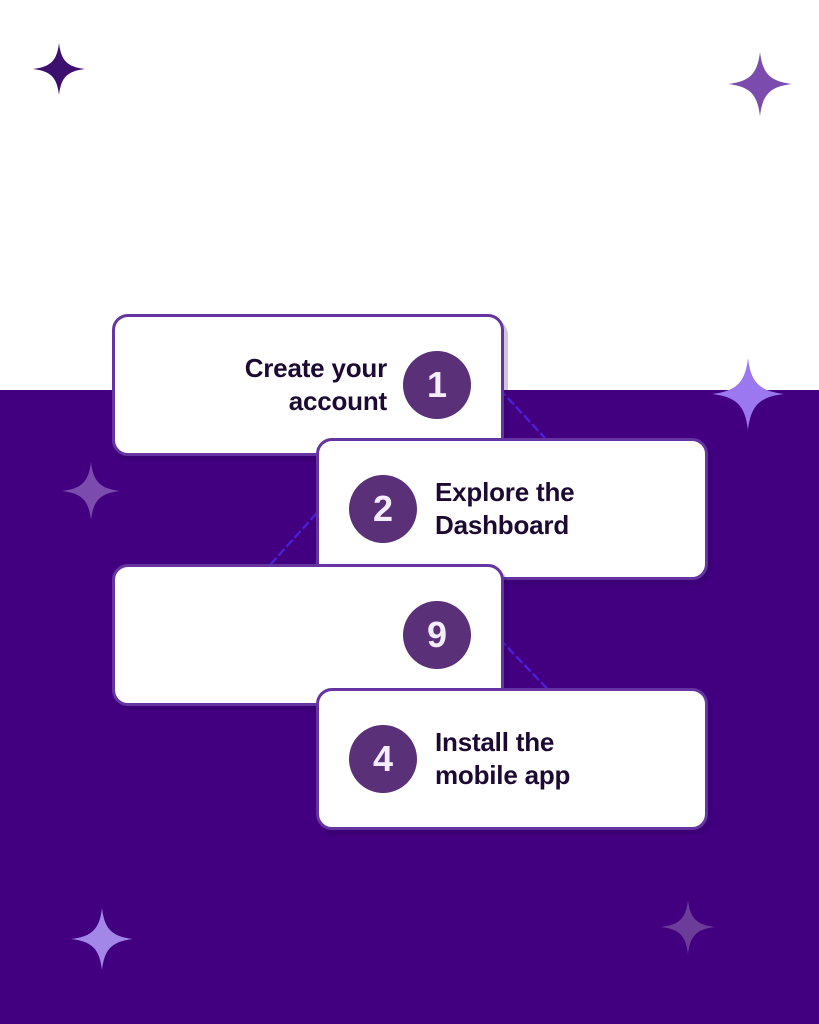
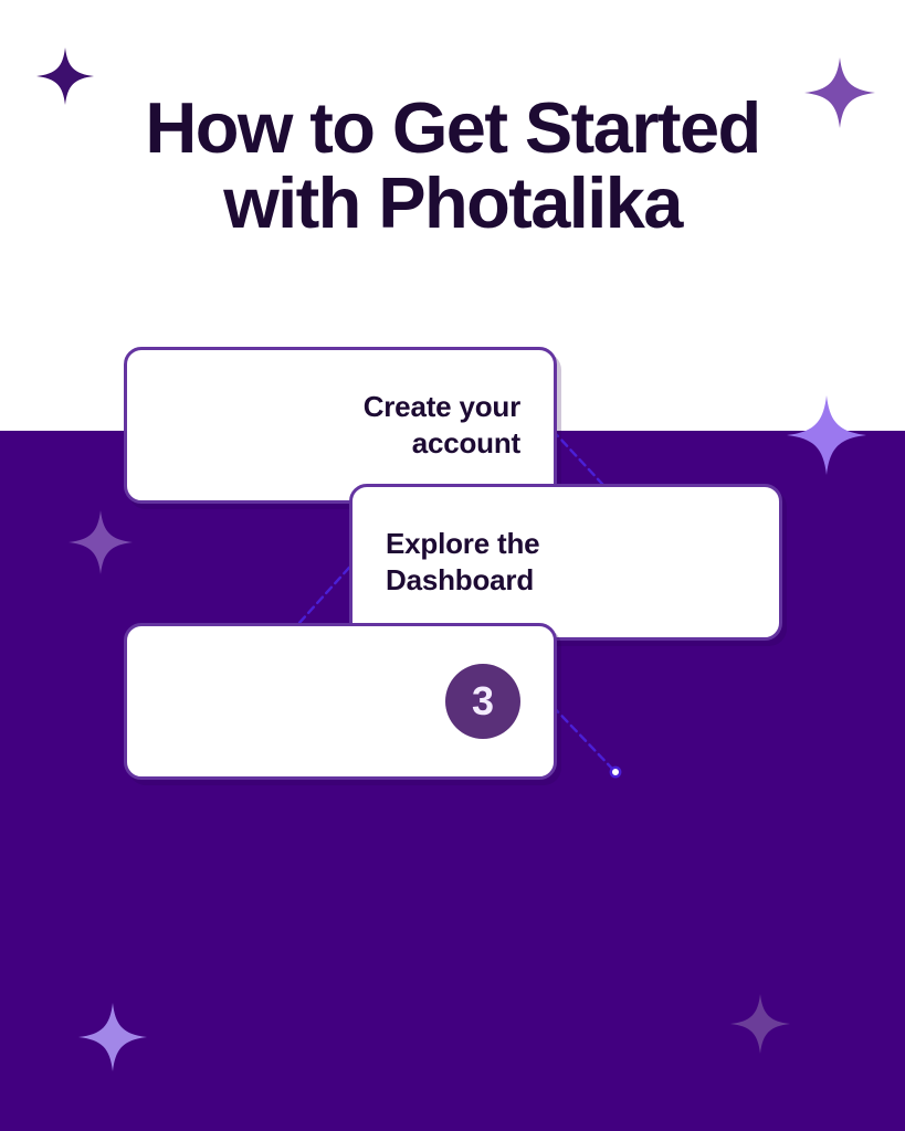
+ How to Get Started
+ with Photalika
  Create your
  account
- 1
- 2
  Explore the
  Dashboard
- 9
+ 3
- 4
- Install the
- mobile app
